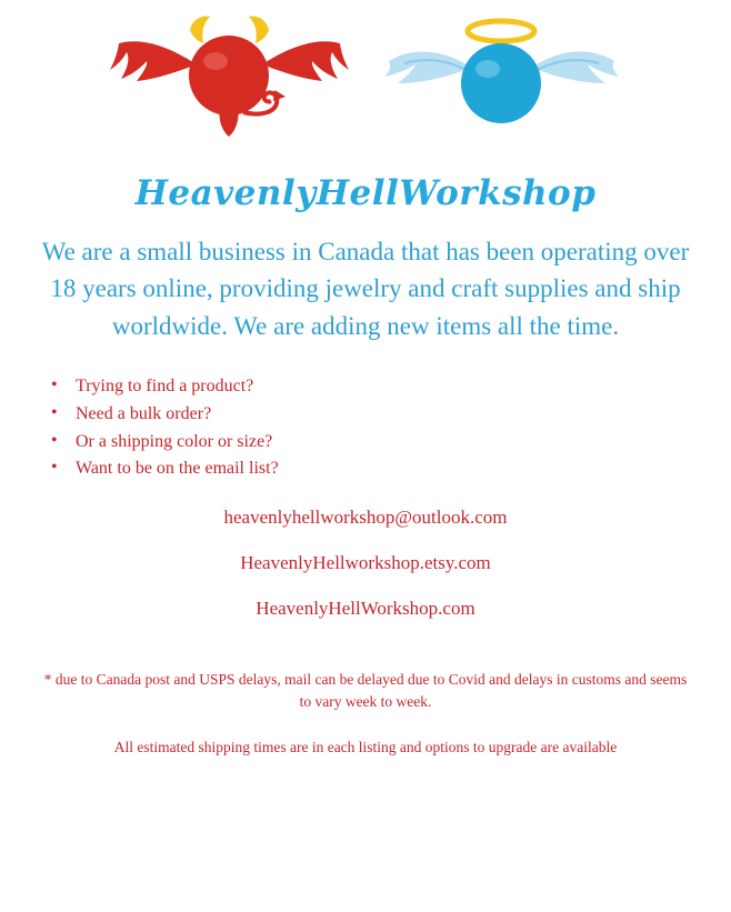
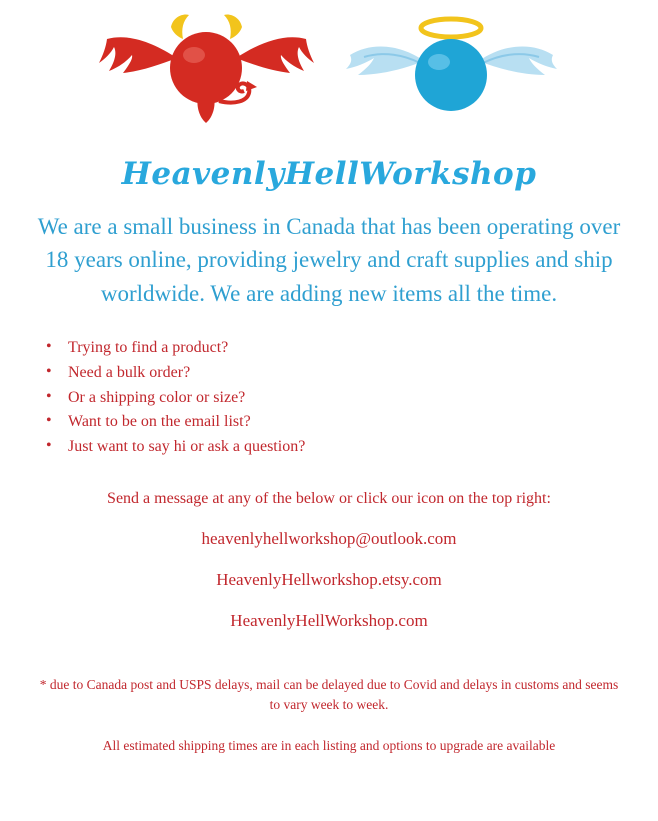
  HeavenlyHellWorkshop
  We are a small business in Canada that has been operating over 18 years online, providing jewelry and craft supplies and ship worldwide. We are adding new items all the time.
  Trying to find a product?
  Need a bulk order?
  Or a shipping color or size?
  Want to be on the email list?
+ Just want to say hi or ask a question?
+ Send a message at any of the below or click our icon on the top right:
  heavenlyhellworkshop@outlook.com
  HeavenlyHellworkshop.etsy.com
  HeavenlyHellWorkshop.com
  * due to Canada post and USPS delays, mail can be delayed due to Covid and delays in customs and seems to vary week to week.
  All estimated shipping times are in each listing and options to upgrade are available
